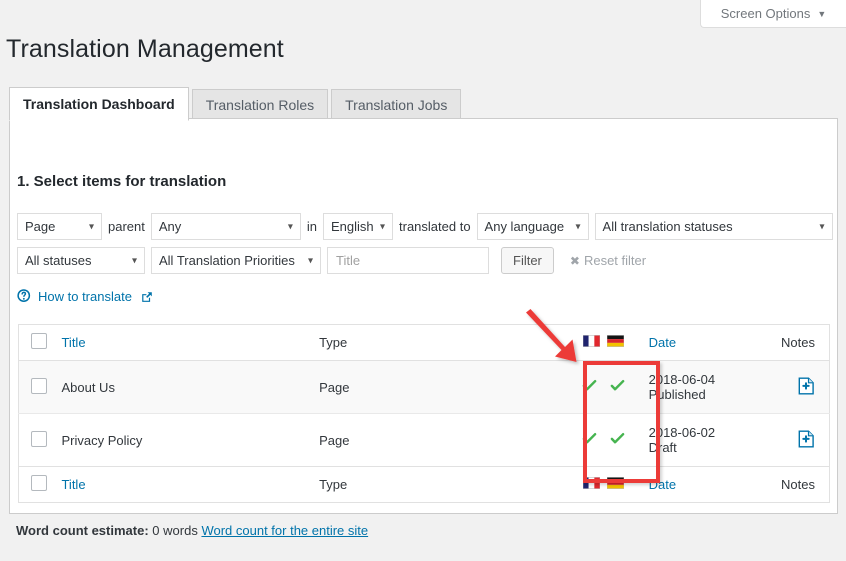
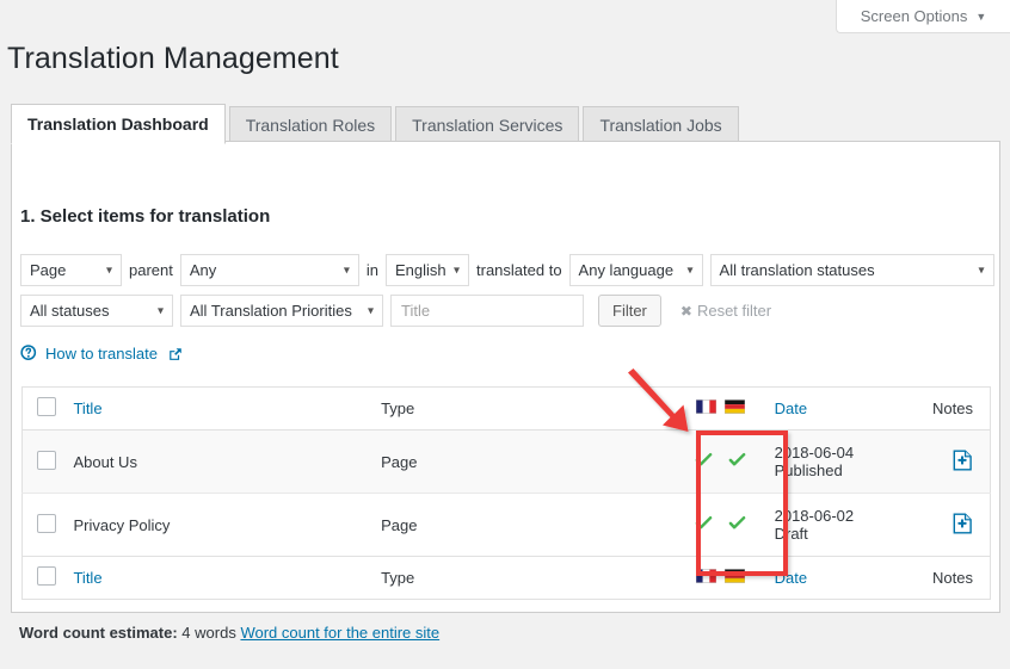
  Screen Options
  ▼
  Translation Management
  Translation Dashboard
  Translation Roles
+ Translation Services
  Translation Jobs
  1. Select items for translation
  Page
  parent
  Any
  in
  English
  translated to
  Any language
  All translation statuses
  All statuses
  All Translation Priorities
  Title
  Filter
  ✖
  Reset filter
  How to translate
  	Title	Type		Date	Notes
  	About Us	Page		2018-06-04 Published
  	Privacy Policy	Page		2018-06-02 Draft
  	Title	Type		Date	Notes
- Word count estimate: 0 words Word count for the entire site
+ Word count estimate: 4 words Word count for the entire site
